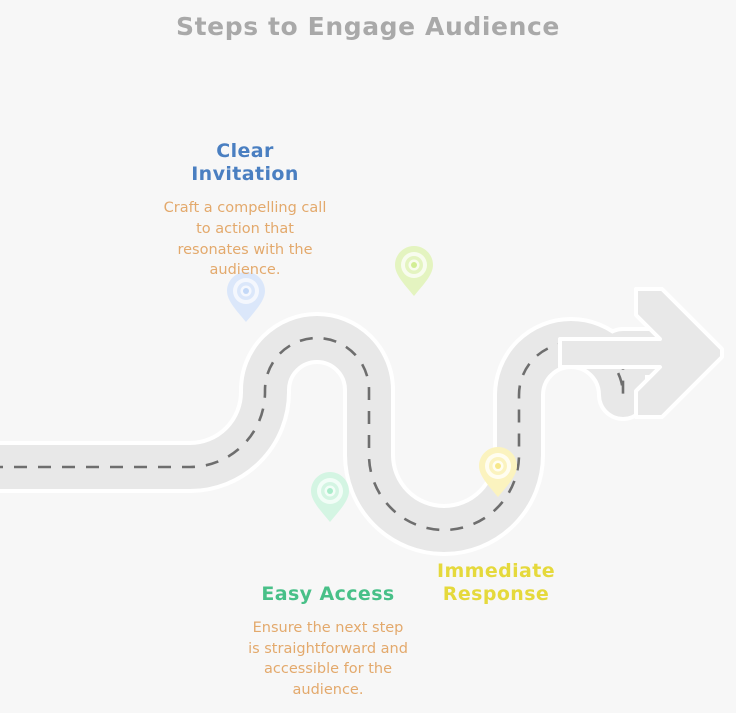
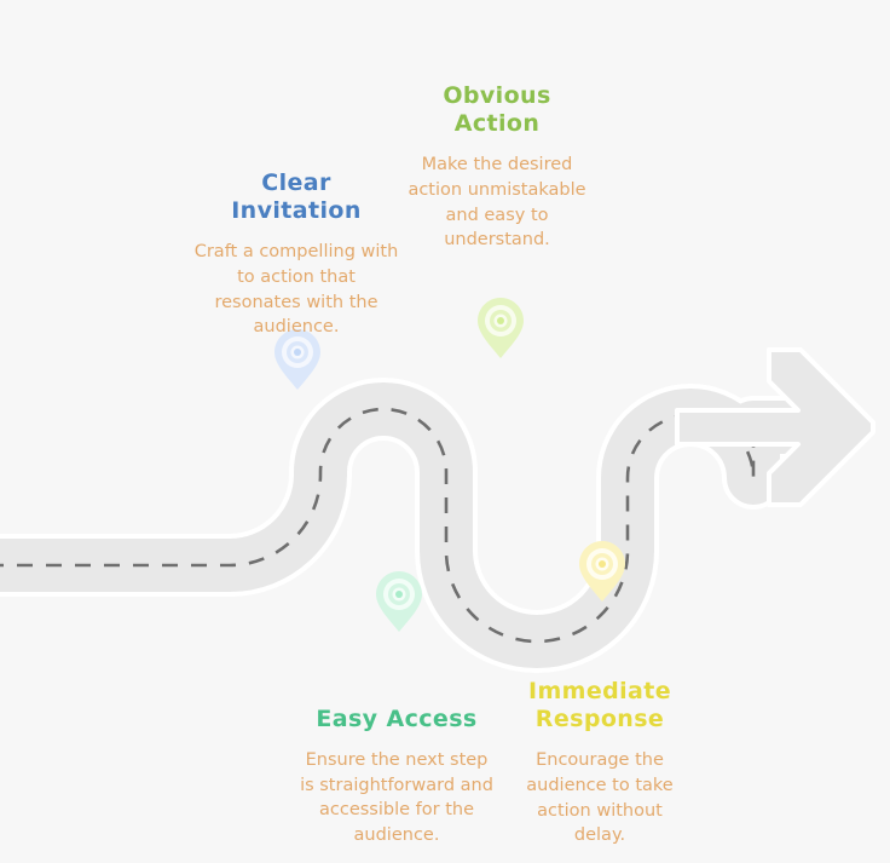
- Steps to Engage Audience
  Clear Invitation
- Craft a compelling call to action that resonates with the audience.
+ Craft a compelling with to action that resonates with the audience.
+ Obvious Action
+ Make the desired action unmistakable and easy to understand.
  Easy Access
  Ensure the next step is straightforward and accessible for the audience.
  Immediate Response
+ Encourage the audience to take action without delay.
